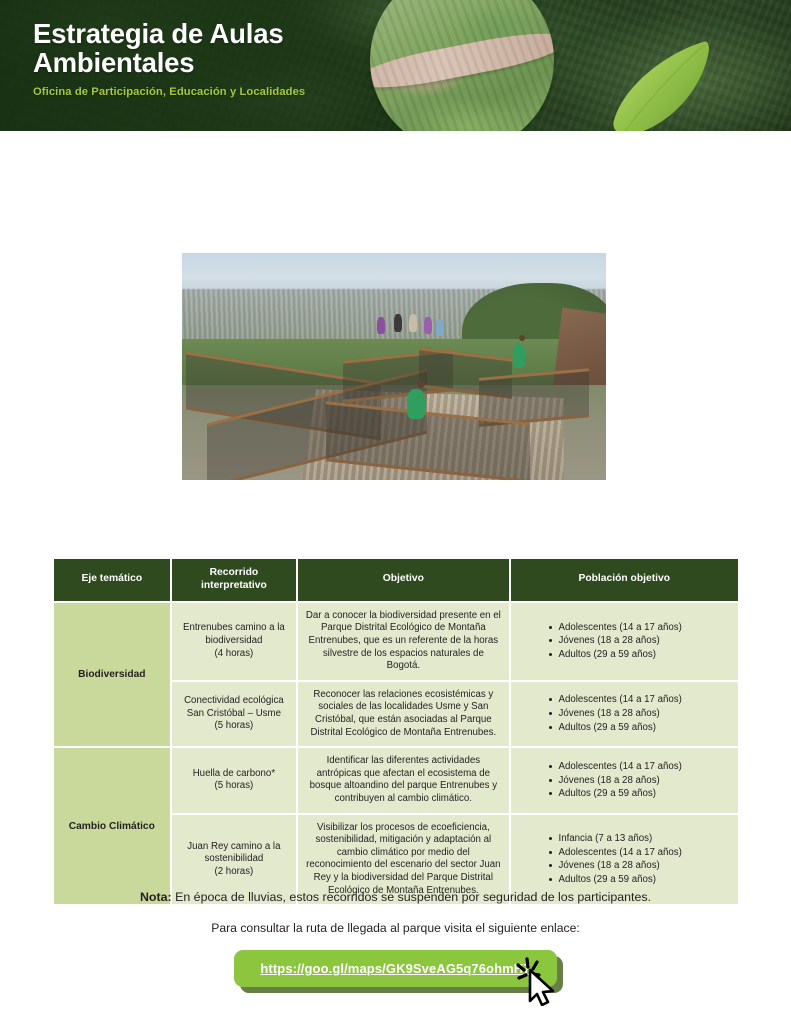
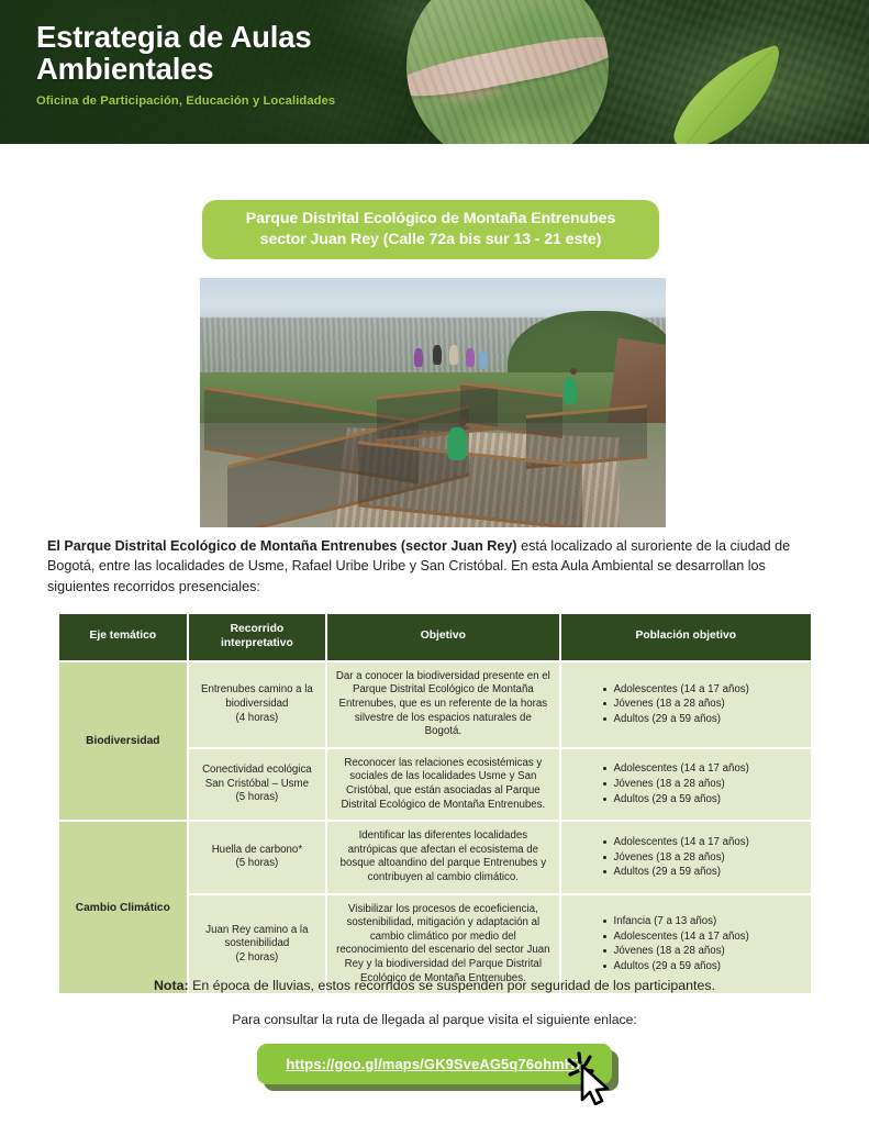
  Estrategia de Aulas
  Ambientales
  Oficina de Participación, Educación y Localidades
+ Parque Distrital Ecológico de Montaña Entrenubes
+ sector Juan Rey (Calle 72a bis sur 13 - 21 este)
+ El Parque Distrital Ecológico de Montaña Entrenubes (sector Juan Rey) está localizado al suroriente de la ciudad de Bogotá, entre las localidades de Usme, Rafael Uribe Uribe y San Cristóbal. En esta Aula Ambiental se desarrollan los siguientes recorridos presenciales:
  Eje temático	Recorrido interpretativo	Objetivo	Población objetivo
  Biodiversidad	Entrenubes camino a la biodiversidad (4 horas)	Dar a conocer la biodiversidad presente en el Parque Distrital Ecológico de Montaña Entrenubes, que es un referente de la horas silvestre de los espacios naturales de Bogotá.	Adolescentes (14 a 17 años) Jóvenes (18 a 28 años) Adultos (29 a 59 años)
  Conectividad ecológica San Cristóbal – Usme (5 horas)	Reconocer las relaciones ecosistémicas y sociales de las localidades Usme y San Cristóbal, que están asociadas al Parque Distrital Ecológico de Montaña Entrenubes.	Adolescentes (14 a 17 años) Jóvenes (18 a 28 años) Adultos (29 a 59 años)
- Cambio Climático	Huella de carbono* (5 horas)	Identificar las diferentes actividades antrópicas que afectan el ecosistema de bosque altoandino del parque Entrenubes y contribuyen al cambio climático.	Adolescentes (14 a 17 años) Jóvenes (18 a 28 años) Adultos (29 a 59 años)
+ Cambio Climático	Huella de carbono* (5 horas)	Identificar las diferentes localidades antrópicas que afectan el ecosistema de bosque altoandino del parque Entrenubes y contribuyen al cambio climático.	Adolescentes (14 a 17 años) Jóvenes (18 a 28 años) Adultos (29 a 59 años)
  Juan Rey camino a la sostenibilidad (2 horas)	Visibilizar los procesos de ecoeficiencia, sostenibilidad, mitigación y adaptación al cambio climático por medio del reconocimiento del escenario del sector Juan Rey y la biodiversidad del Parque Distrital Ecológico de Montaña Entrenubes.	Infancia (7 a 13 años) Adolescentes (14 a 17 años) Jóvenes (18 a 28 años) Adultos (29 a 59 años)
  Nota: En época de lluvias, estos recorridos se suspenden por seguridad de los participantes.
  Para consultar la ruta de llegada al parque visita el siguiente enlace:
  https://goo.gl/maps/GK9SveAG5q76ohmH7
